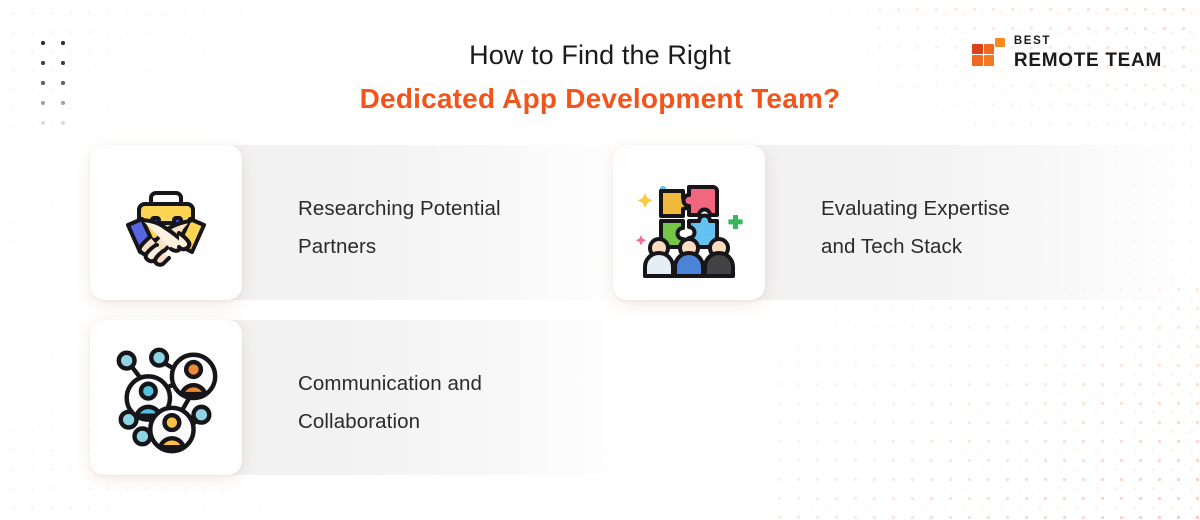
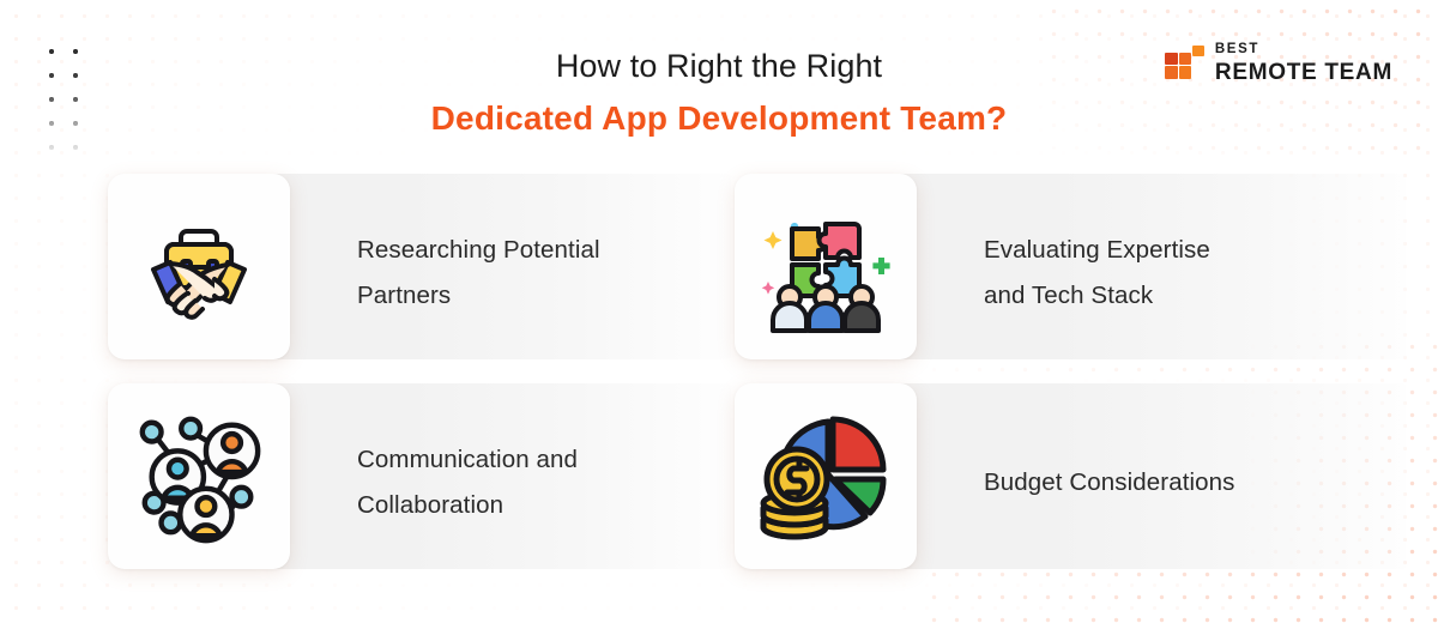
- How to Find the Right
+ How to Right the Right
  Dedicated App Development Team?
  BEST
  REMOTE TEAM
  Researching Potential
  Partners
  Evaluating Expertise
  and Tech Stack
  Communication and
  Collaboration
+ Budget Considerations
